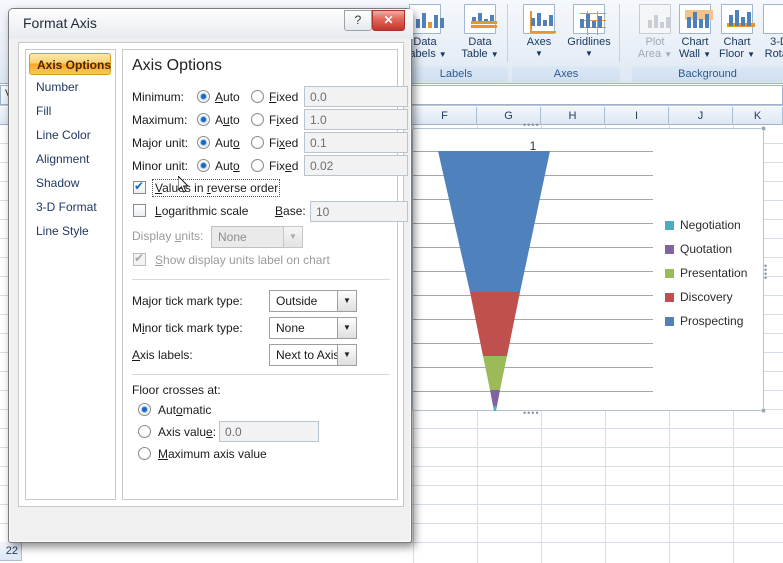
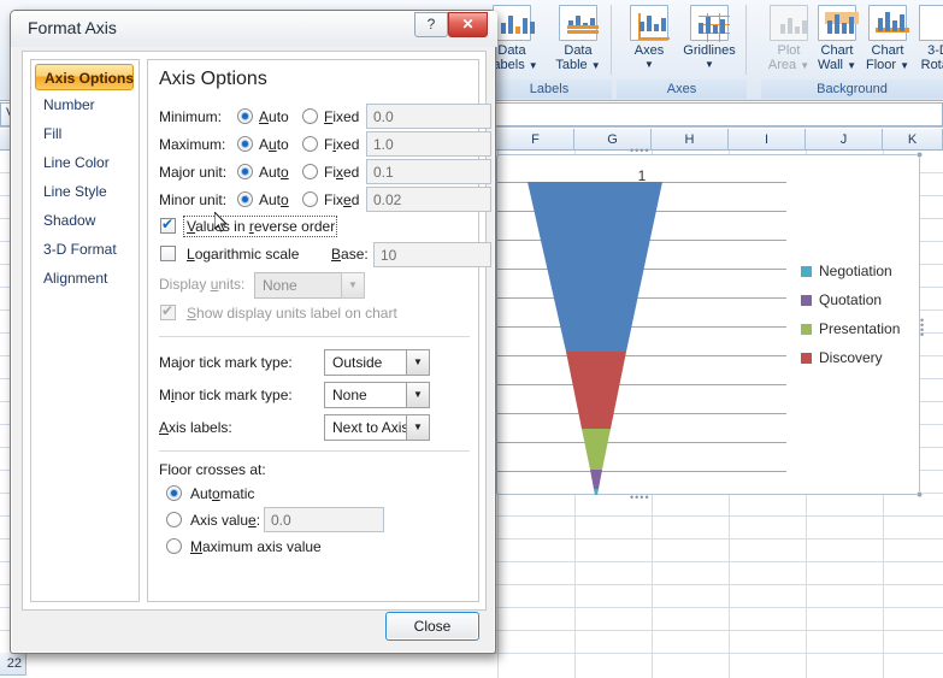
  Labels
  Data
  abels ▼
  Data
  Table ▼
  Axes
  Axes
  ▼
  Gridlines
  ▼
  Background
  Plot
  Area ▼
  Chart
  Wall ▼
  Chart
  Floor ▼
  F
  G
  H
  I
  J
  K
  22
  1
  Negotiation
  Quotation
  Presentation
  Discovery
- Prospecting
  ••••
  ••••
  •
  •
  •
  •
  Format Axis
  ?
  ✕
  Axis Options
  Number
  Fill
  Line Color
- Alignment
+ Line Style
  Shadow
  3-D Format
- Line Style
+ Alignment
  Axis Options
  Minimum:
  Auto
  Fixed
  0.0
  Maximum:
  Auto
  Fixed
  1.0
  Major unit:
  Auto
  Fixed
  0.1
  Minor unit:
  Auto
  Fixed
  0.02
  Valus in reverse order
  Logarithmic scale
  Base:
  10
  Display units:
  None
  ▼
  Show display units label on chart
  Major tick mark type:
  Outside
  ▼
  Minor tick mark type:
  None
  ▼
  Axis labels:
  Next to Axi
  ▼
  Floor crosses at:
  Automatic
  Axis value:
  0.0
  Maximum axis value
+ Close
